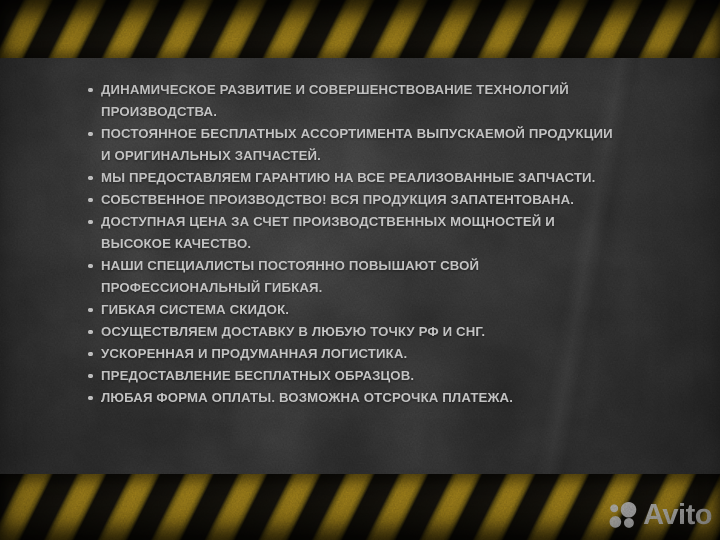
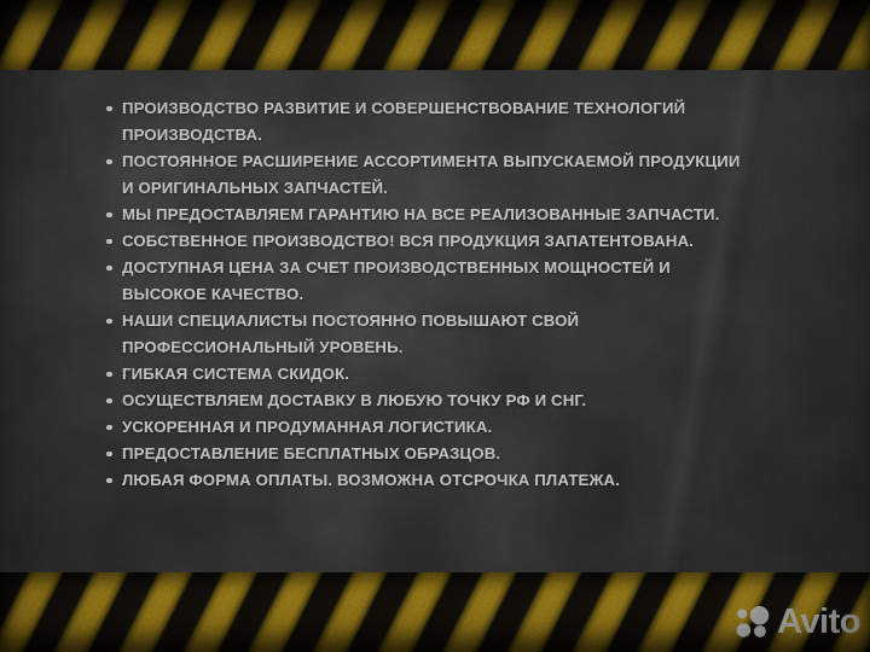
- ДИНАМИЧЕСКОЕ РАЗВИТИЕ И СОВЕРШЕНСТВОВАНИЕ ТЕХНОЛОГИЙ ПРОИЗВОДСТВА.
+ ПРОИЗВОДСТВО РАЗВИТИЕ И СОВЕРШЕНСТВОВАНИЕ ТЕХНОЛОГИЙ ПРОИЗВОДСТВА.
- ПОСТОЯННОЕ БЕСПЛАТНЫХ АССОРТИМЕНТА ВЫПУСКАЕМОЙ ПРОДУКЦИИ И ОРИГИНАЛЬНЫХ ЗАПЧАСТЕЙ.
+ ПОСТОЯННОЕ РАСШИРЕНИЕ АССОРТИМЕНТА ВЫПУСКАЕМОЙ ПРОДУКЦИИ И ОРИГИНАЛЬНЫХ ЗАПЧАСТЕЙ.
  МЫ ПРЕДОСТАВЛЯЕМ ГАРАНТИЮ НА ВСЕ РЕАЛИЗОВАННЫЕ ЗАПЧАСТИ.
  СОБСТВЕННОЕ ПРОИЗВОДСТВО! ВСЯ ПРОДУКЦИЯ ЗАПАТЕНТОВАНА.
  ДОСТУПНАЯ ЦЕНА ЗА СЧЕТ ПРОИЗВОДСТВЕННЫХ МОЩНОСТЕЙ И ВЫСОКОЕ КАЧЕСТВО.
- НАШИ СПЕЦИАЛИСТЫ ПОСТОЯННО ПОВЫШАЮТ СВОЙ ПРОФЕССИОНАЛЬНЫЙ ГИБКАЯ.
+ НАШИ СПЕЦИАЛИСТЫ ПОСТОЯННО ПОВЫШАЮТ СВОЙ ПРОФЕССИОНАЛЬНЫЙ УРОВЕНЬ.
  ГИБКАЯ СИСТЕМА СКИДОК.
  ОСУЩЕСТВЛЯЕМ ДОСТАВКУ В ЛЮБУЮ ТОЧКУ РФ И СНГ.
  УСКОРЕННАЯ И ПРОДУМАННАЯ ЛОГИСТИКА.
  ПРЕДОСТАВЛЕНИЕ БЕСПЛАТНЫХ ОБРАЗЦОВ.
  ЛЮБАЯ ФОРМА ОПЛАТЫ. ВОЗМОЖНА ОТСРОЧКА ПЛАТЕЖА.
  Avito
